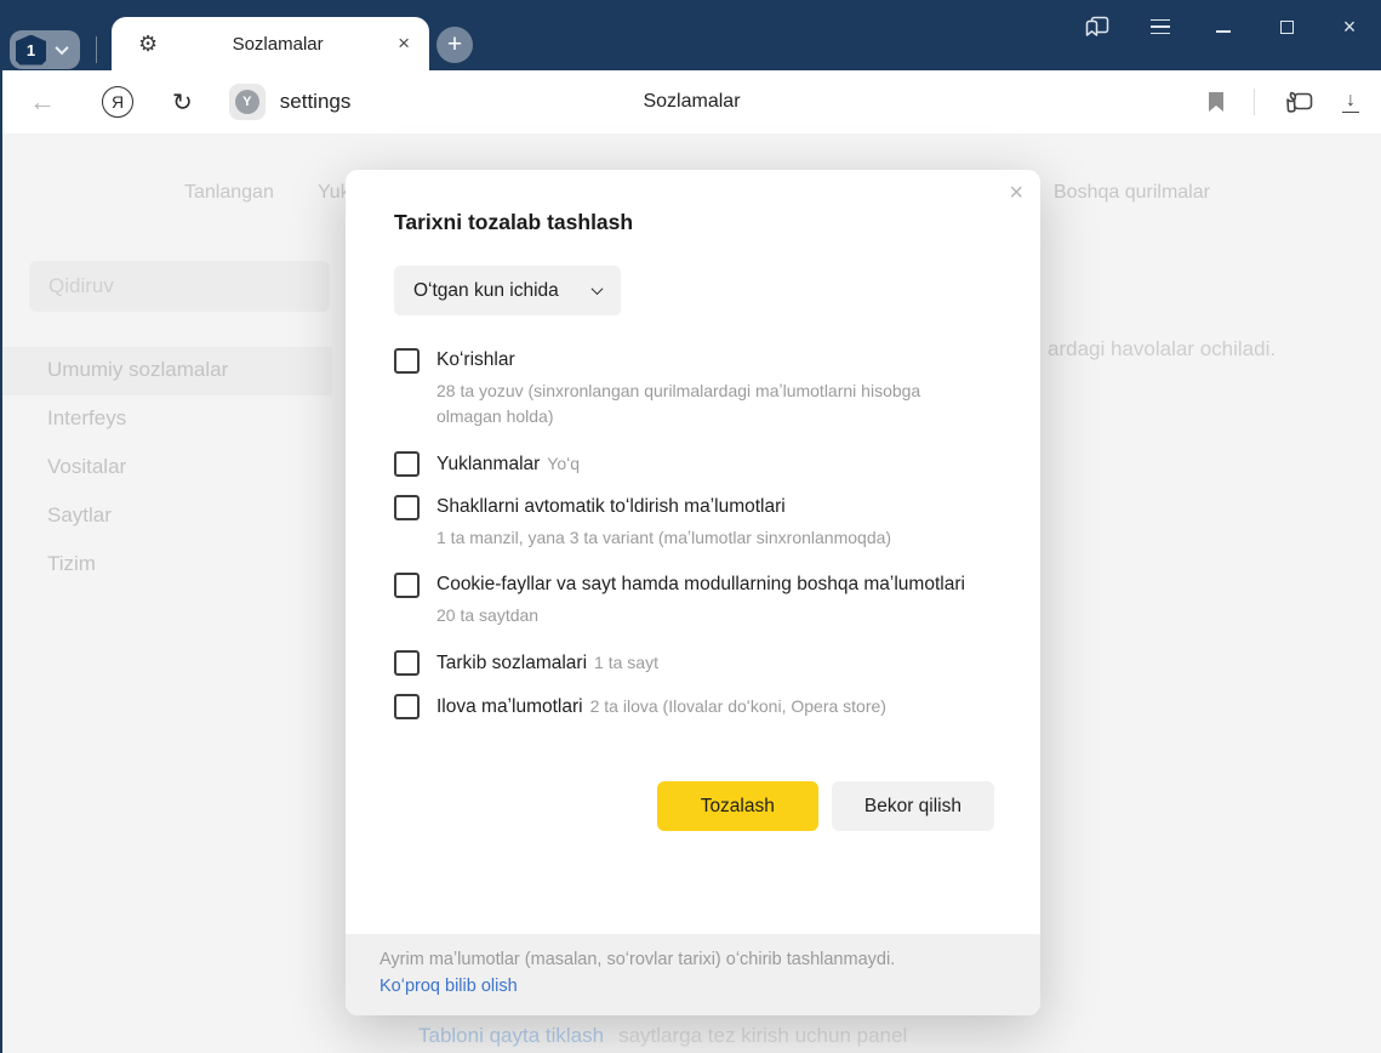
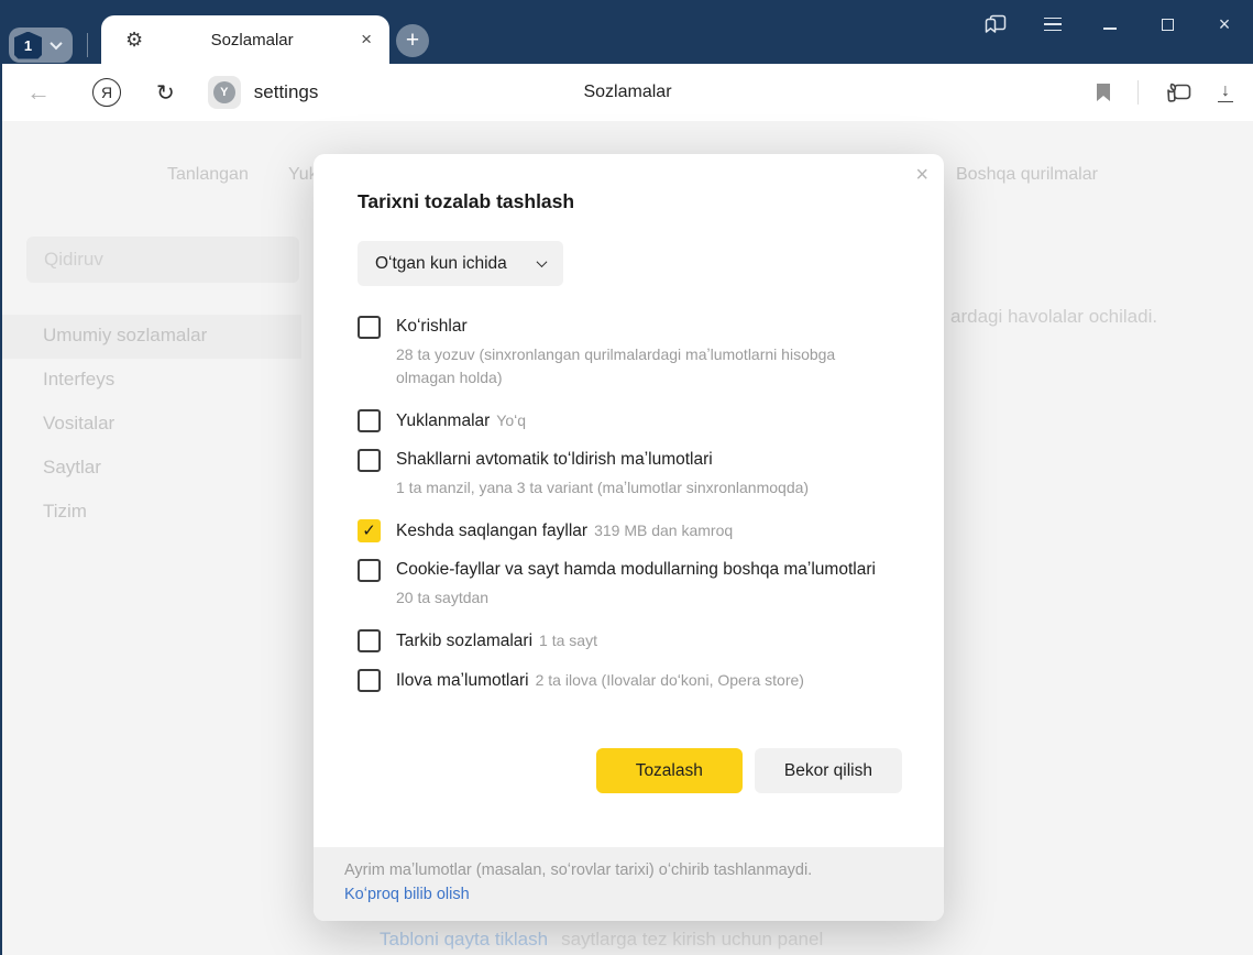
  1
  ⚙
  Sozlamalar
  ×
  +
  ×
  ←
  Я
  ↻
  Y
  settings
  Sozlamalar
  ↓
  Tanlangan
  Boshqa qurilmalar
  Qidiruv
  Umumiy sozlamalar
  Interfeys
  Vositalar
  Saytlar
  Tizim
  ardagi havolalar ochiladi.
  Tabloni qayta tiklash saytlarga tez kirish uchun panel
  ×
  Tarixni tozalab tashlash
  Oʻtgan kun ichida
  Koʻrishlar
  28 ta yozuv (sinxronlangan qurilmalardagi maʼlumotlarni hisobga olmagan holda)
  Yuklanmalar Yoʻq
  Shakllarni avtomatik toʻldirish maʼlumotlari
  1 ta manzil, yana 3 ta variant (maʼlumotlar sinxronlanmoqda)
+ ✓
+ Keshda saqlangan fayllar 319 MB dan kamroq
  Cookie-fayllar va sayt hamda modullarning boshqa maʼlumotlari
  20 ta saytdan
  Tarkib sozlamalari 1 ta sayt
  Ilova maʼlumotlari 2 ta ilova (Ilovalar doʻkoni, Opera store)
  Tozalash
  Bekor qilish
  Ayrim maʼlumotlar (masalan, soʻrovlar tarixi) oʻchirib tashlanmaydi.
  Koʻproq bilib olish
